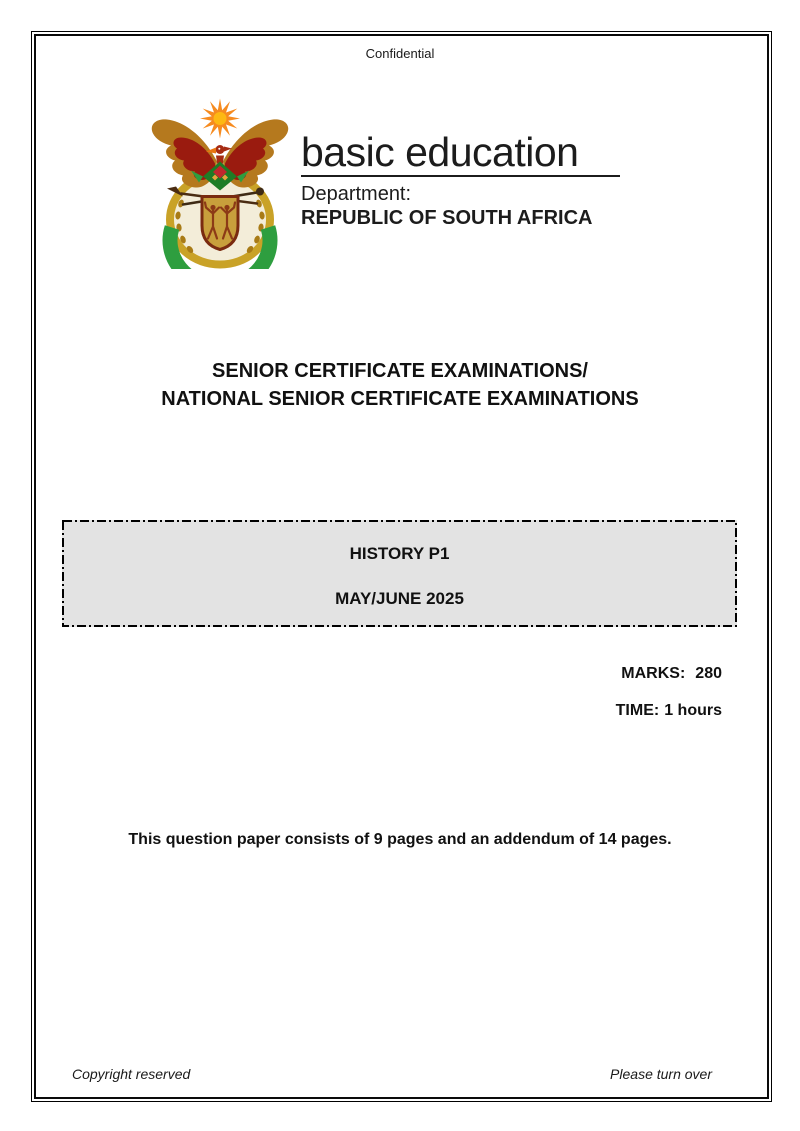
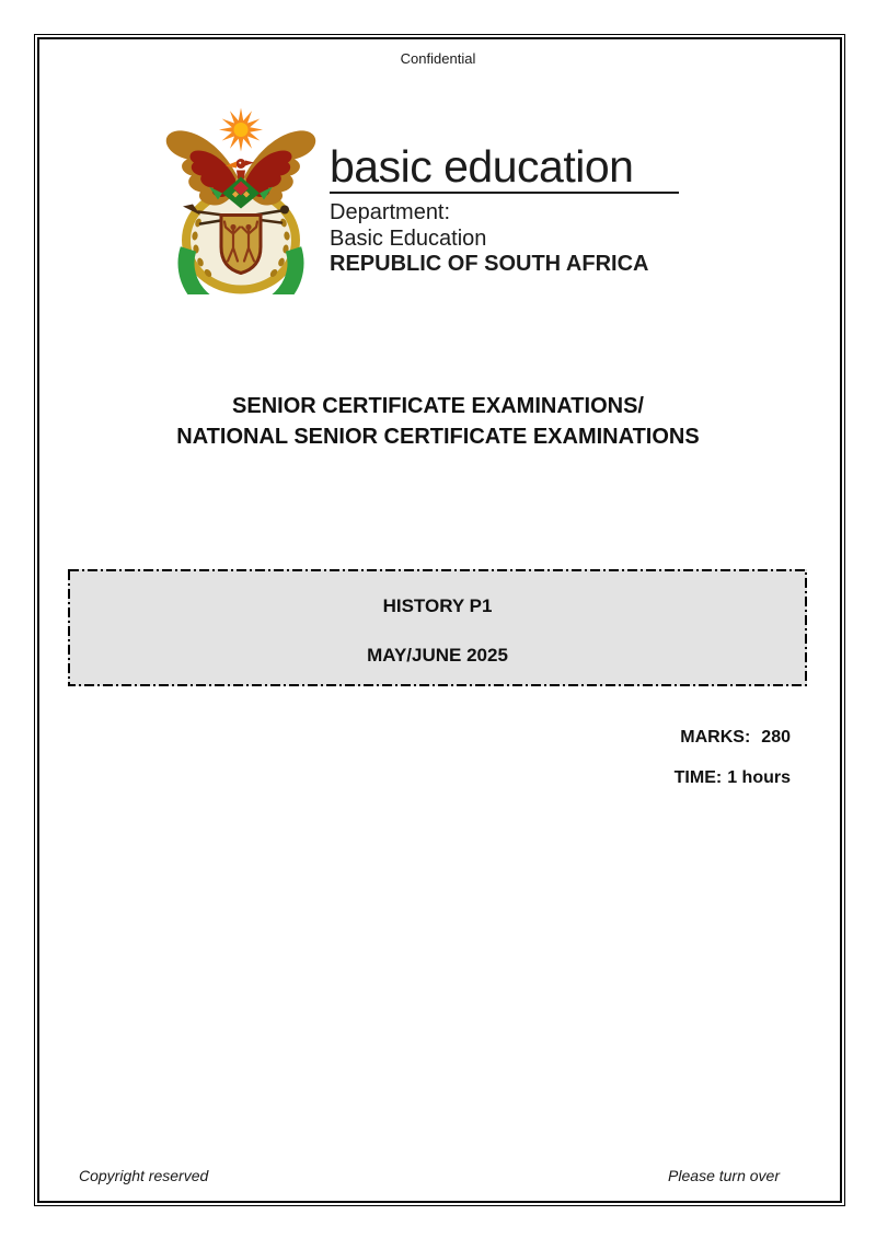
  Confidential
  basic education
  Department:
+ Basic Education
  REPUBLIC OF SOUTH AFRICA
  SENIOR CERTIFICATE EXAMINATIONS/
  NATIONAL SENIOR CERTIFICATE EXAMINATIONS
  HISTORY P1
  MAY/JUNE 2025
  MARKS: 280
  TIME: 1 hours
- This question paper consists of 9 pages and an addendum of 14 pages.
  Copyright reserved
  Please turn over
